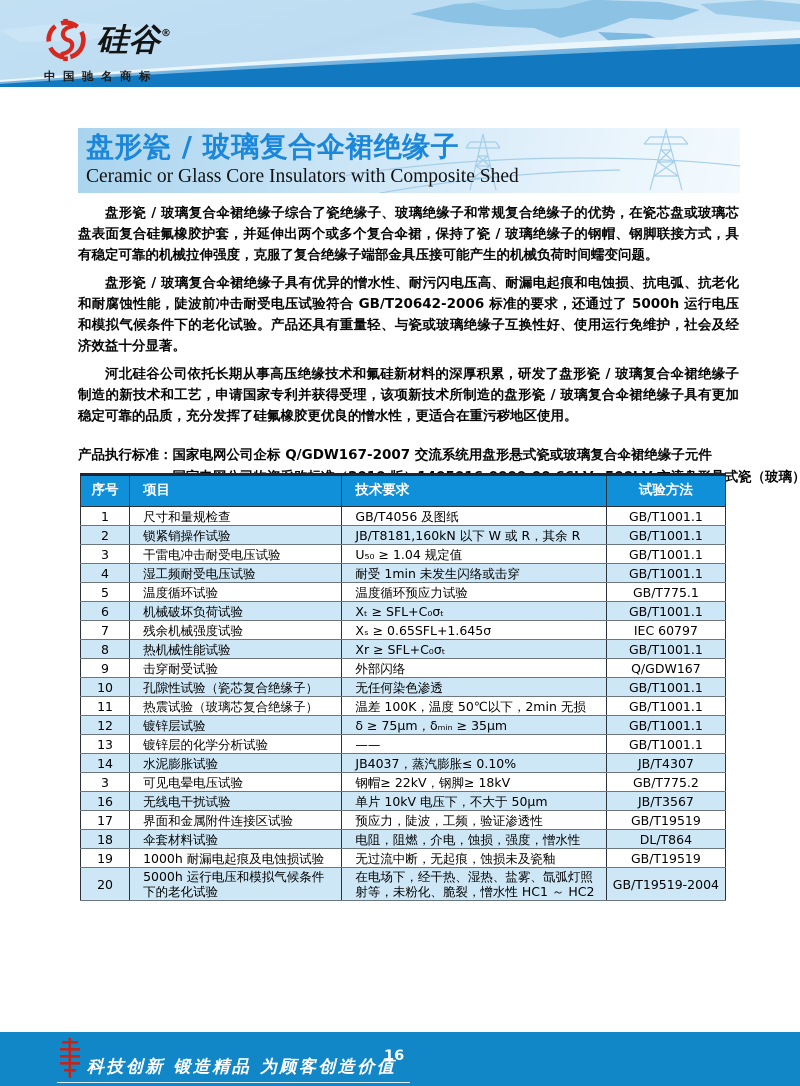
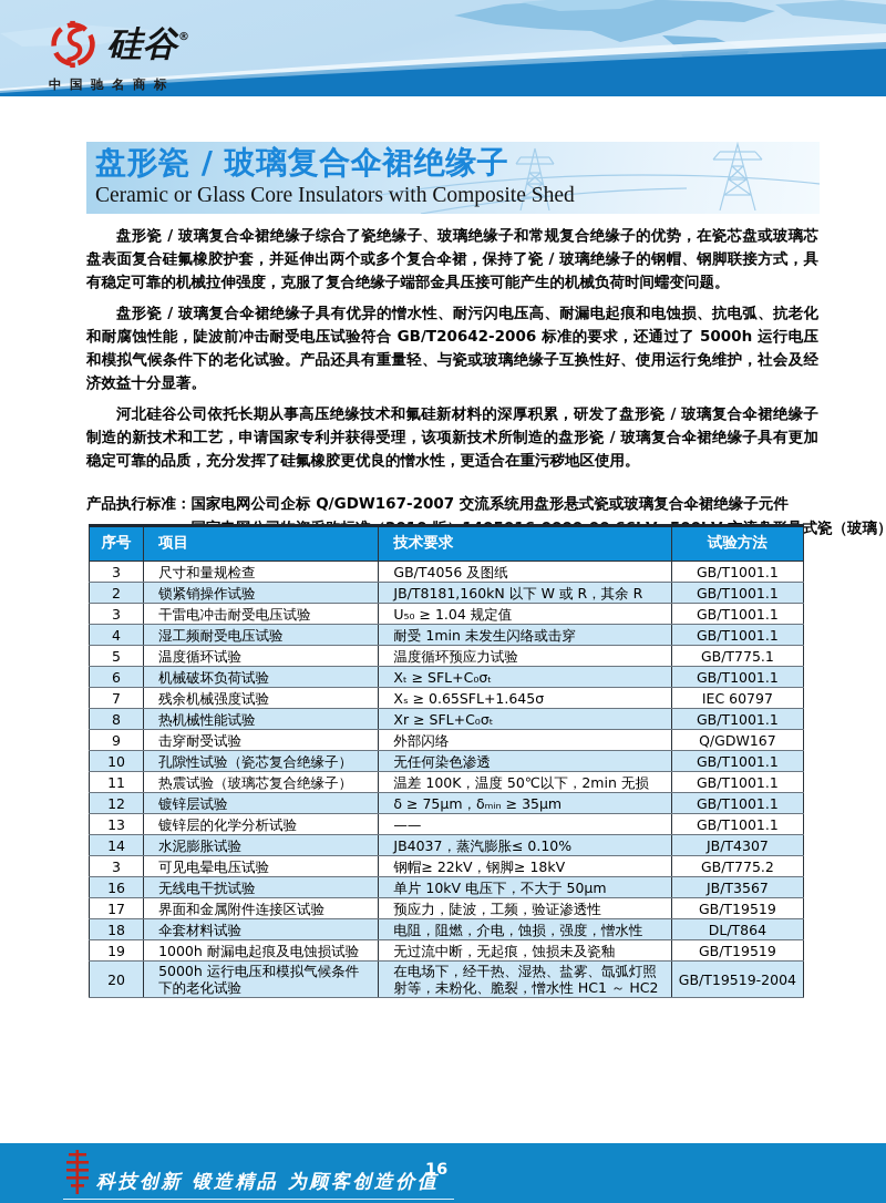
  硅谷®
  中国驰名商标
  盘形瓷 / 玻璃复合伞裙绝缘子
  Ceramic or Glass Core Insulators with Composite Shed
  盘形瓷 / 玻璃复合伞裙绝缘子综合了瓷绝缘子、玻璃绝缘子和常规复合绝缘子的优势，在瓷芯盘或玻璃芯盘表面复合硅氟橡胶护套，并延伸出两个或多个复合伞裙，保持了瓷 / 玻璃绝缘子的钢帽、钢脚联接方式，具有稳定可靠的机械拉伸强度，克服了复合绝缘子端部金具压接可能产生的机械负荷时间蠕变问题。
  盘形瓷 / 玻璃复合伞裙绝缘子具有优异的憎水性、耐污闪电压高、耐漏电起痕和电蚀损、抗电弧、抗老化和耐腐蚀性能，陡波前冲击耐受电压试验符合 GB/T20642-2006 标准的要求，还通过了 5000h 运行电压和模拟气候条件下的老化试验。产品还具有重量轻、与瓷或玻璃绝缘子互换性好、使用运行免维护，社会及经济效益十分显著。
  河北硅谷公司依托长期从事高压绝缘技术和氟硅新材料的深厚积累，研发了盘形瓷 / 玻璃复合伞裙绝缘子制造的新技术和工艺，申请国家专利并获得受理，该项新技术所制造的盘形瓷 / 玻璃复合伞裙绝缘子具有更加稳定可靠的品质，充分发挥了硅氟橡胶更优良的憎水性，更适合在重污秽地区使用。
  产品执行标准：
  国家电网公司企标 Q/GDW167-2007 交流系统用盘形悬式瓷或玻璃复合伞裙绝缘子元件
  序号	项目	技术要求	试验方法
- 1	尺寸和量规检查	GB/T4056 及图纸	GB/T1001.1
+ 3	尺寸和量规检查	GB/T4056 及图纸	GB/T1001.1
  2	锁紧销操作试验	JB/T8181,160kN 以下 W 或 R，其余 R	GB/T1001.1
  3	干雷电冲击耐受电压试验	U₅₀ ≥ 1.04 规定值	GB/T1001.1
  4	湿工频耐受电压试验	耐受 1min 未发生闪络或击穿	GB/T1001.1
  5	温度循环试验	温度循环预应力试验	GB/T775.1
  6	机械破坏负荷试验	Xₜ ≥ SFL+C₀σₜ	GB/T1001.1
  7	残余机械强度试验	Xₛ ≥ 0.65SFL+1.645σ	IEC 60797
  8	热机械性能试验	Xr ≥ SFL+C₀σₜ	GB/T1001.1
  9	击穿耐受试验	外部闪络	Q/GDW167
  10	孔隙性试验（瓷芯复合绝缘子）	无任何染色渗透	GB/T1001.1
  11	热震试验（玻璃芯复合绝缘子）	温差 100K，温度 50℃以下，2min 无损	GB/T1001.1
  12	镀锌层试验	δ ≥ 75μm，δₘᵢₙ ≥ 35μm	GB/T1001.1
  13	镀锌层的化学分析试验	——	GB/T1001.1
  14	水泥膨胀试验	JB4037，蒸汽膨胀≤ 0.10%	JB/T4307
  3	可见电晕电压试验	钢帽≥ 22kV，钢脚≥ 18kV	GB/T775.2
  16	无线电干扰试验	单片 10kV 电压下，不大于 50μm	JB/T3567
  17	界面和金属附件连接区试验	预应力，陡波，工频，验证渗透性	GB/T19519
  18	伞套材料试验	电阻，阻燃，介电，蚀损，强度，憎水性	DL/T864
  19	1000h 耐漏电起痕及电蚀损试验	无过流中断，无起痕，蚀损未及瓷釉	GB/T19519
  20	5000h 运行电压和模拟气候条件下的老化试验	在电场下，经干热、湿热、盐雾、氙弧灯照射等，未粉化、脆裂，憎水性 HC1 ～ HC2	GB/T19519-2004
  科技创新 锻造精品 为顾客创造价值
  16
